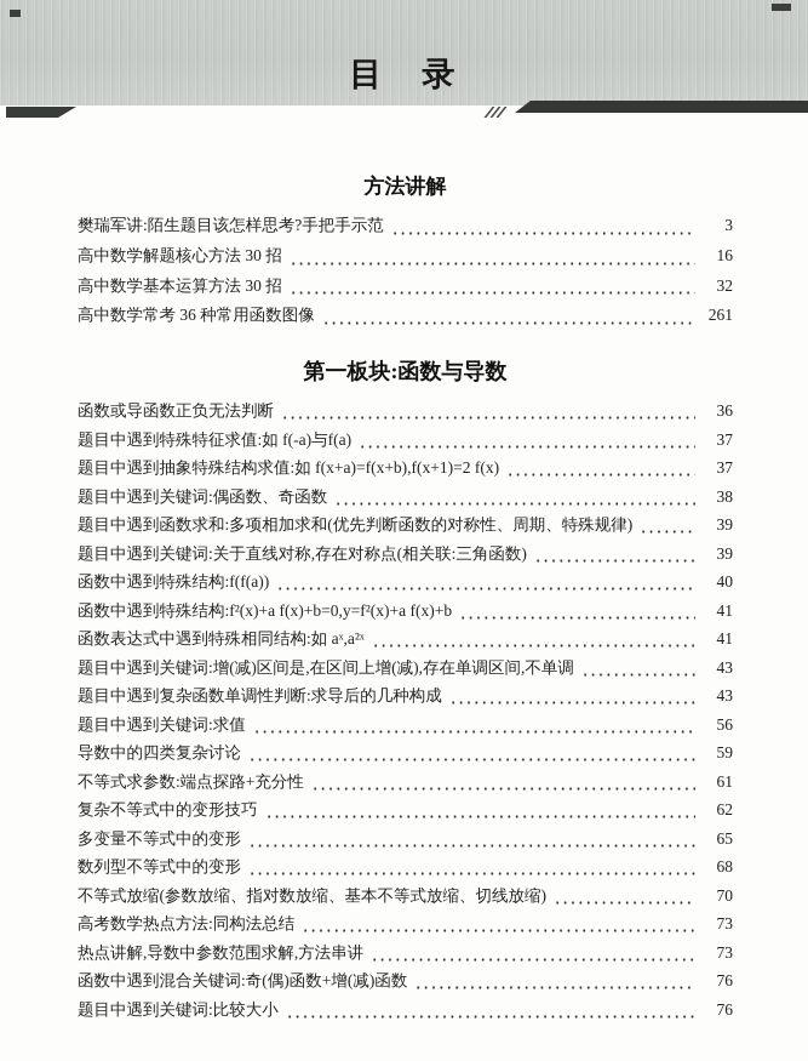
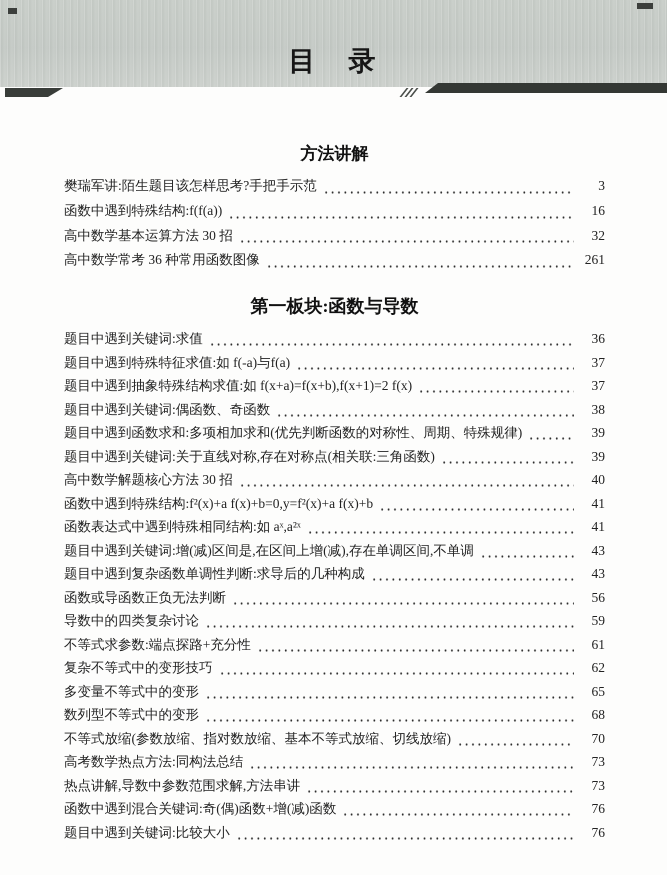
  目 录
  方法讲解
  樊瑞军讲:陌生题目该怎样思考?手把手示范
  3
- 高中数学解题核心方法 30 招
+ 函数中遇到特殊结构:f(f(a))
  16
  高中数学基本运算方法 30 招
  32
  高中数学常考 36 种常用函数图像
  261
  第一板块:函数与导数
- 函数或导函数正负无法判断
+ 题目中遇到关键词:求值
  36
  题目中遇到特殊特征求值:如 f(-a)与f(a)
  37
  题目中遇到抽象特殊结构求值:如 f(x+a)=f(x+b),f(x+1)=2 f(x)
  37
  题目中遇到关键词:偶函数、奇函数
  38
  题目中遇到函数求和:多项相加求和(优先判断函数的对称性、周期、特殊规律)
  39
  题目中遇到关键词:关于直线对称,存在对称点(相关联:三角函数)
  39
- 函数中遇到特殊结构:f(f(a))
+ 高中数学解题核心方法 30 招
  40
  函数中遇到特殊结构:f²(x)+a f(x)+b=0,y=f²(x)+a f(x)+b
  41
  函数表达式中遇到特殊相同结构:如 aˣ,a²ˣ
  41
  题目中遇到关键词:增(减)区间是,在区间上增(减),存在单调区间,不单调
  43
  题目中遇到复杂函数单调性判断:求导后的几种构成
  43
- 题目中遇到关键词:求值
+ 函数或导函数正负无法判断
  56
  导数中的四类复杂讨论
  59
  不等式求参数:端点探路+充分性
  61
  复杂不等式中的变形技巧
  62
  多变量不等式中的变形
  65
  数列型不等式中的变形
  68
  不等式放缩(参数放缩、指对数放缩、基本不等式放缩、切线放缩)
  70
  高考数学热点方法:同构法总结
  73
  热点讲解,导数中参数范围求解,方法串讲
  73
  函数中遇到混合关键词:奇(偶)函数+增(减)函数
  76
  题目中遇到关键词:比较大小
  76
